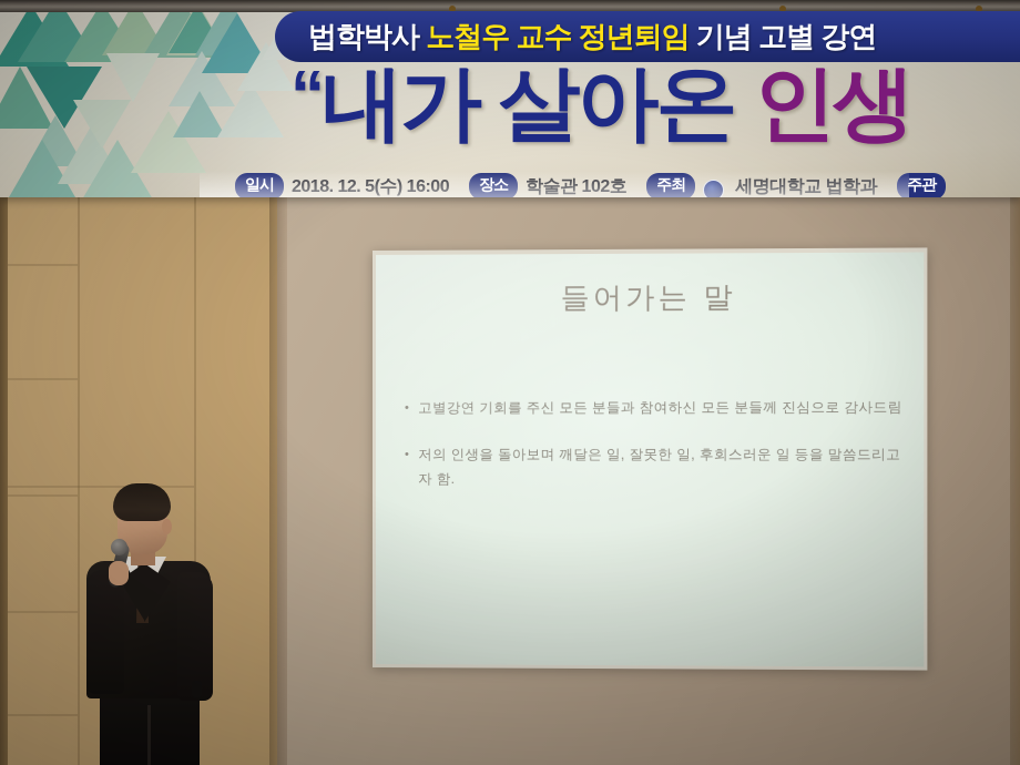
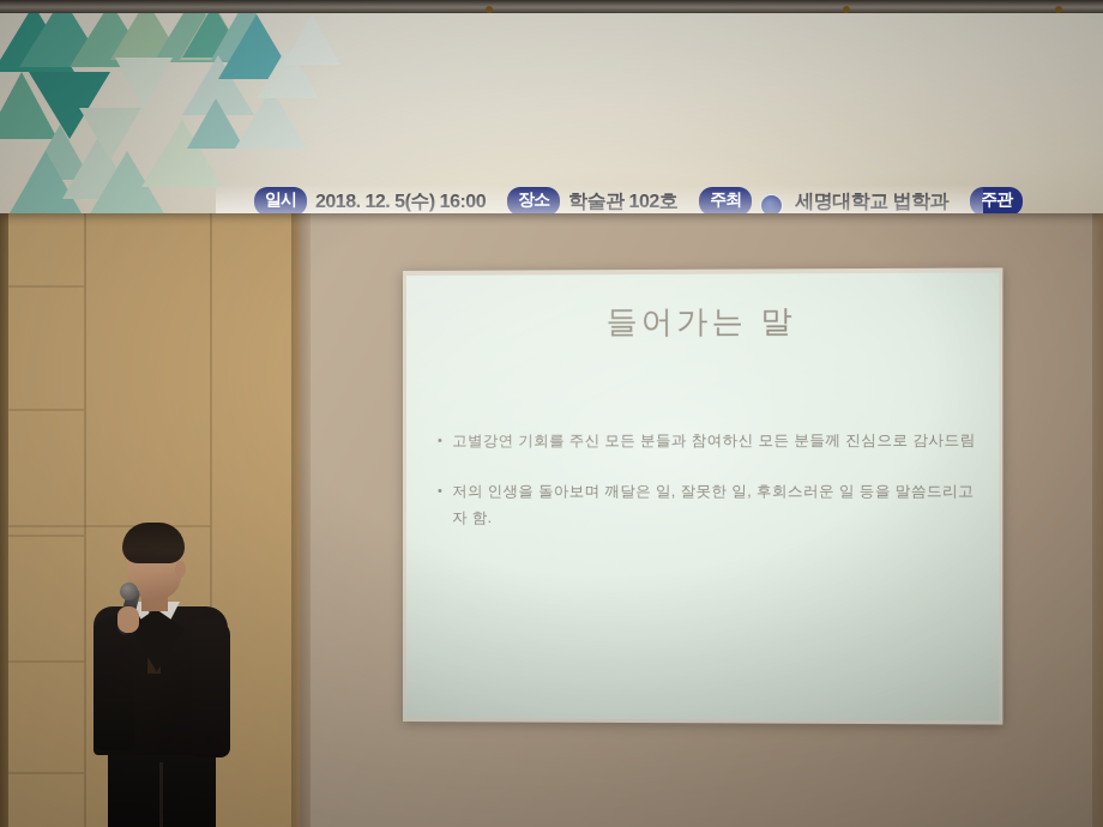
- 법학박사 노철우 교수 정년퇴임 기념 고별 강연
- “내가 살아온 인생
  주관
